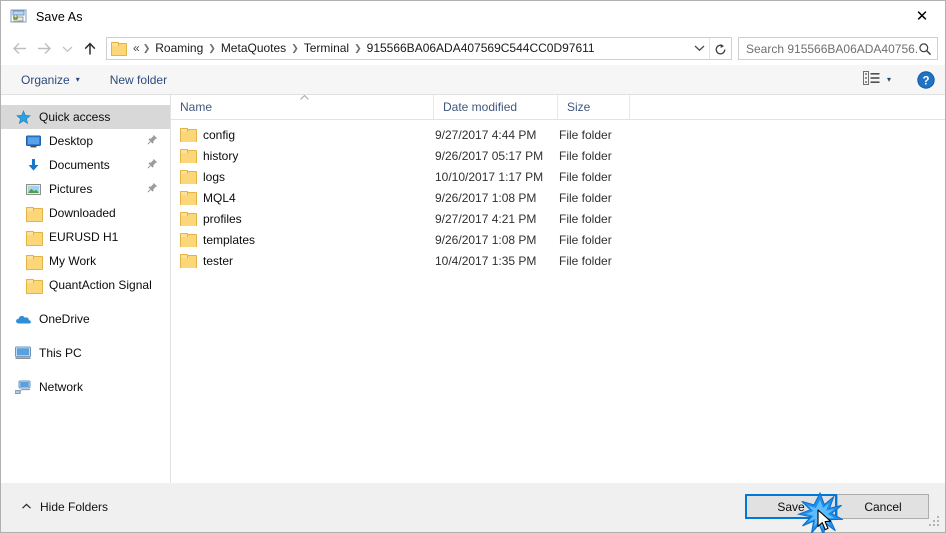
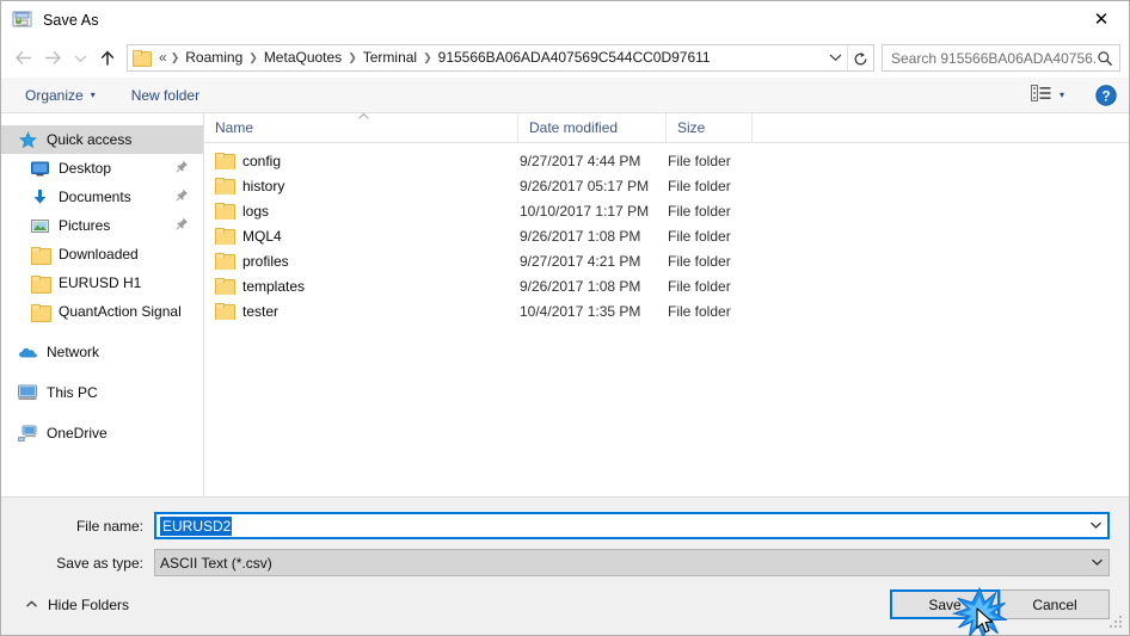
  Save As
  ✕
  «
  ❯
  Roaming
  ❯
  MetaQuotes
  ❯
  Terminal
  ❯
  915566BA06ADA407569C544CC0D97611
  Search 915566BA06ADA40756.
  Organize
  ▾
  New folder
  ▾
  ?
  Quick access
  Desktop
  Documents
  Pictures
  Downloaded
  EURUSD H1
- My Work
  QuantAction Signal
- OneDrive
+ Network
  This PC
- Network
+ OneDrive
  Name
  Date modified
  Size
  config
  9/27/2017 4:44 PM
  File folder
  history
  9/26/2017 05:17 PM
  File folder
  logs
  10/10/2017 1:17 PM
  File folder
  MQL4
  9/26/2017 1:08 PM
  File folder
  profiles
  9/27/2017 4:21 PM
  File folder
  templates
  9/26/2017 1:08 PM
  File folder
  tester
  10/4/2017 1:35 PM
  File folder
+ File name:
+ EURUSD2
+ Save as type:
+ ASCII Text (*.csv)
  Hide Folders
  Save
  Cancel
